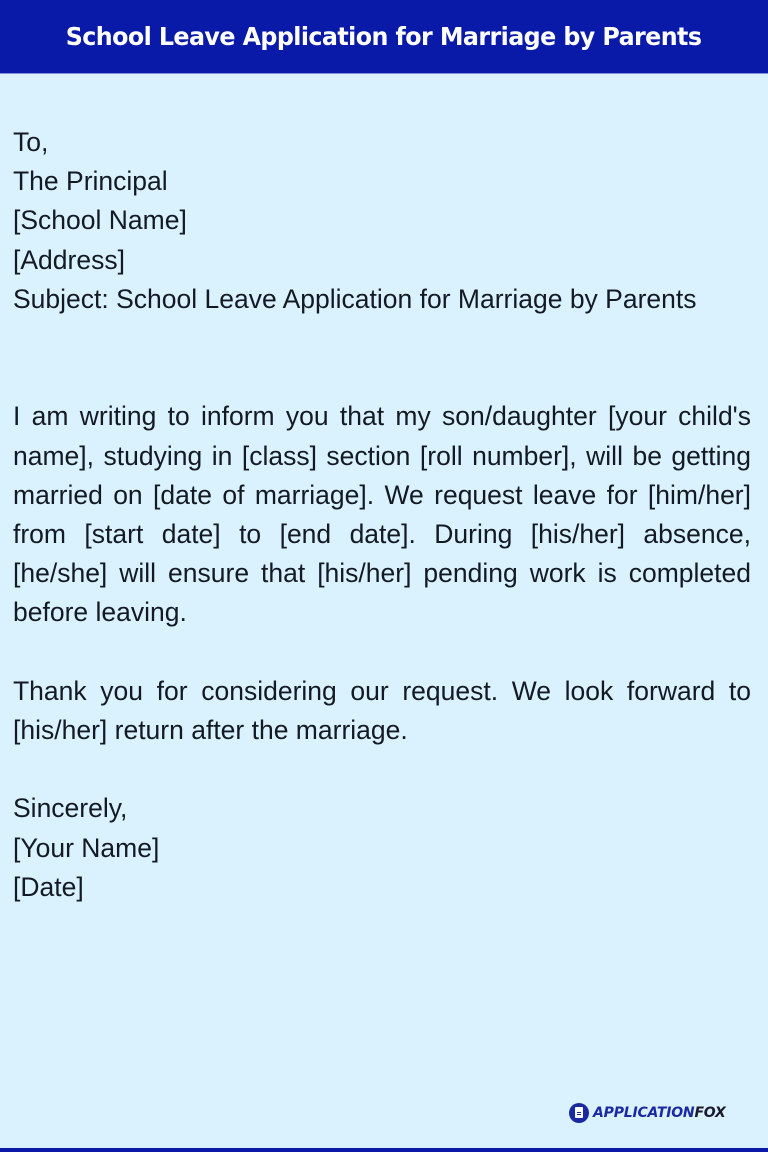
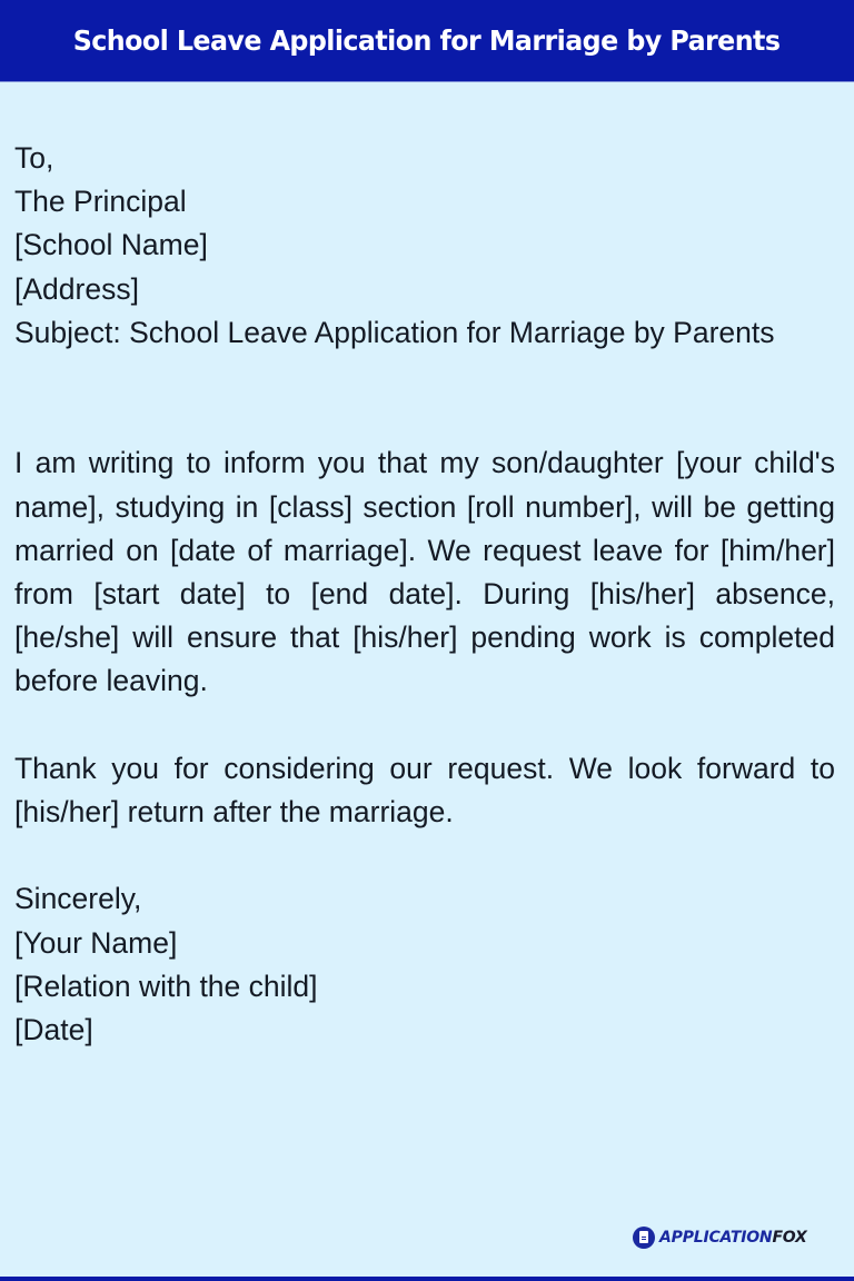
  School Leave Application for Marriage by Parents
  To,
  The Principal
  [School Name]
  [Address]
  Subject: School Leave Application for Marriage by Parents
  I am writing to inform you that my son/daughter [your child's name], studying in [class] section [roll number], will be getting married on [date of marriage]. We request leave for [him/her] from [start date] to [end date]. During [his/her] absence, [he/she] will ensure that [his/her] pending work is completed before leaving.
  Thank you for considering our request. We look forward to [his/her] return after the marriage.
  Sincerely,
  [Your Name]
+ [Relation with the child]
  [Date]
  APPLICATIONFOX
